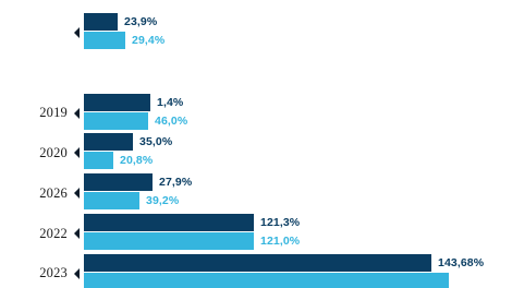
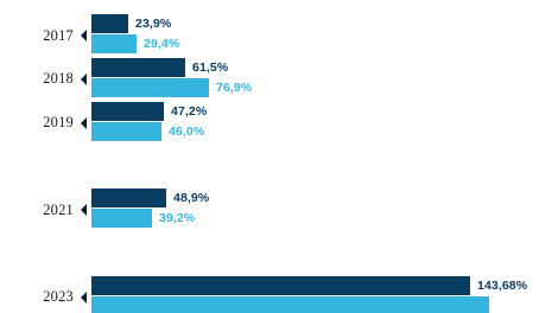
+ 2017
  23,9%
  29,4%
+ 2018
+ 61,5%
+ 76,9%
  2019
- 1,4%
+ 47,2%
  46,0%
- 2020
- 35,0%
- 20,8%
- 2026
+ 2021
- 27,9%
+ 48,9%
  39,2%
- 2022
- 121,3%
- 121,0%
  2023
  143,68%
